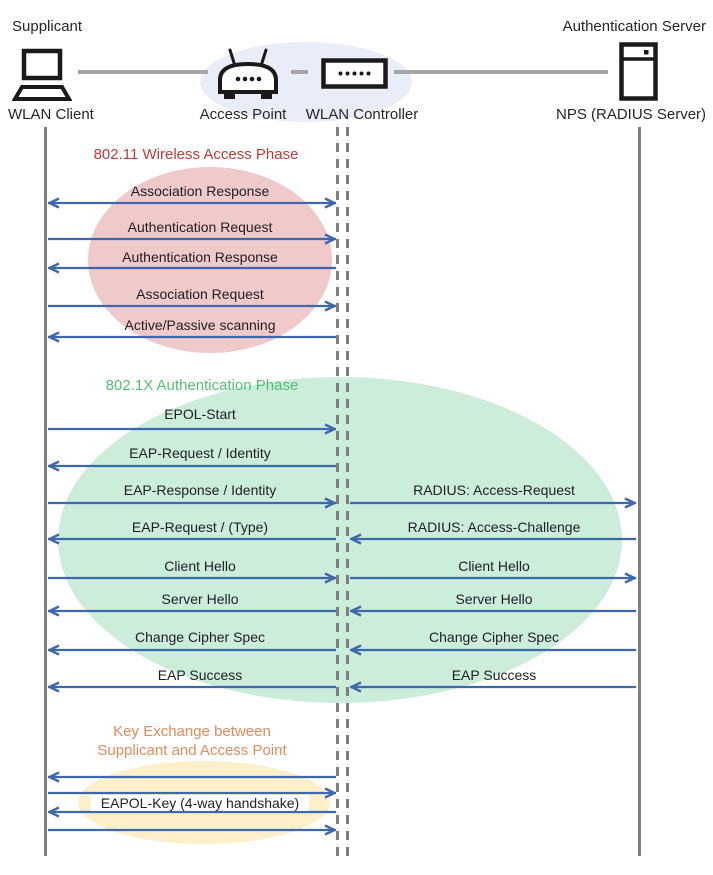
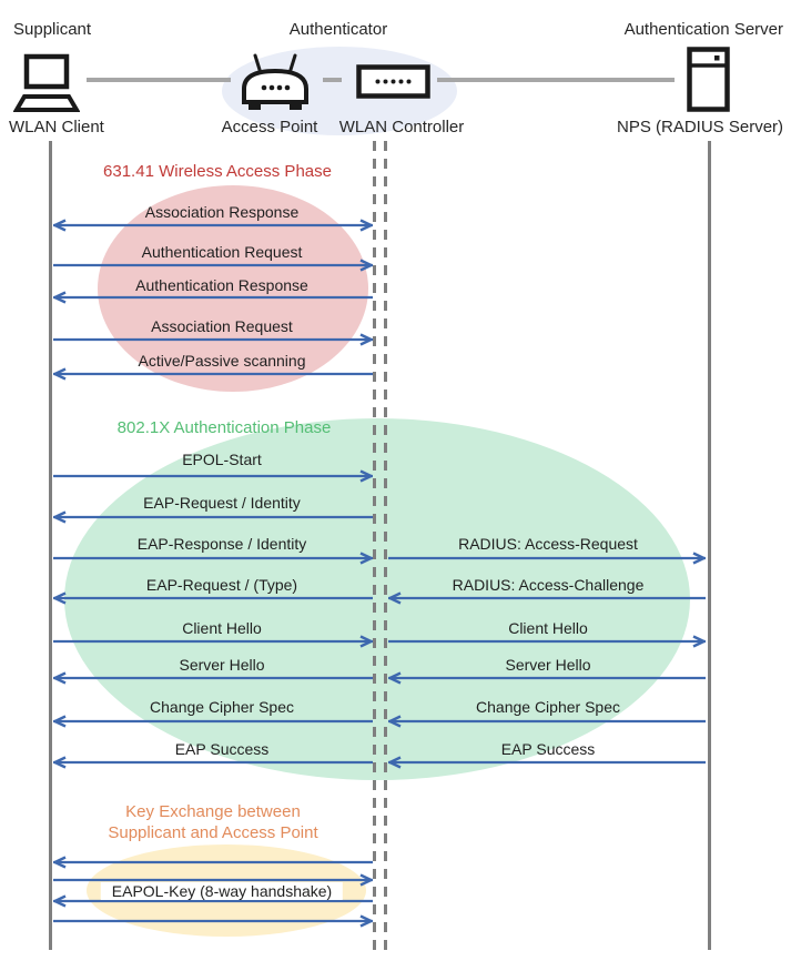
  Supplicant
+ Authenticator
  Authentication Server
  WLAN Client
  Access Point
  WLAN Controller
  NPS (RADIUS Server)
- 802.11 Wireless Access Phase
+ 631.41 Wireless Access Phase
  Association Response
  Authentication Request
  Authentication Response
  Association Request
  Active/Passive scanning
  802.1X Authentication Phase
  EPOL-Start
  EAP-Request / Identity
  EAP-Response / Identity
  RADIUS: Access-Request
  EAP-Request / (Type)
  RADIUS: Access-Challenge
  Client Hello
  Client Hello
  Server Hello
  Server Hello
  Change Cipher Spec
  Change Cipher Spec
  EAP Success
  EAP Success
  Key Exchange between
  Supplicant and Access Point
- EAPOL-Key (4-way handshake)
+ EAPOL-Key (8-way handshake)
